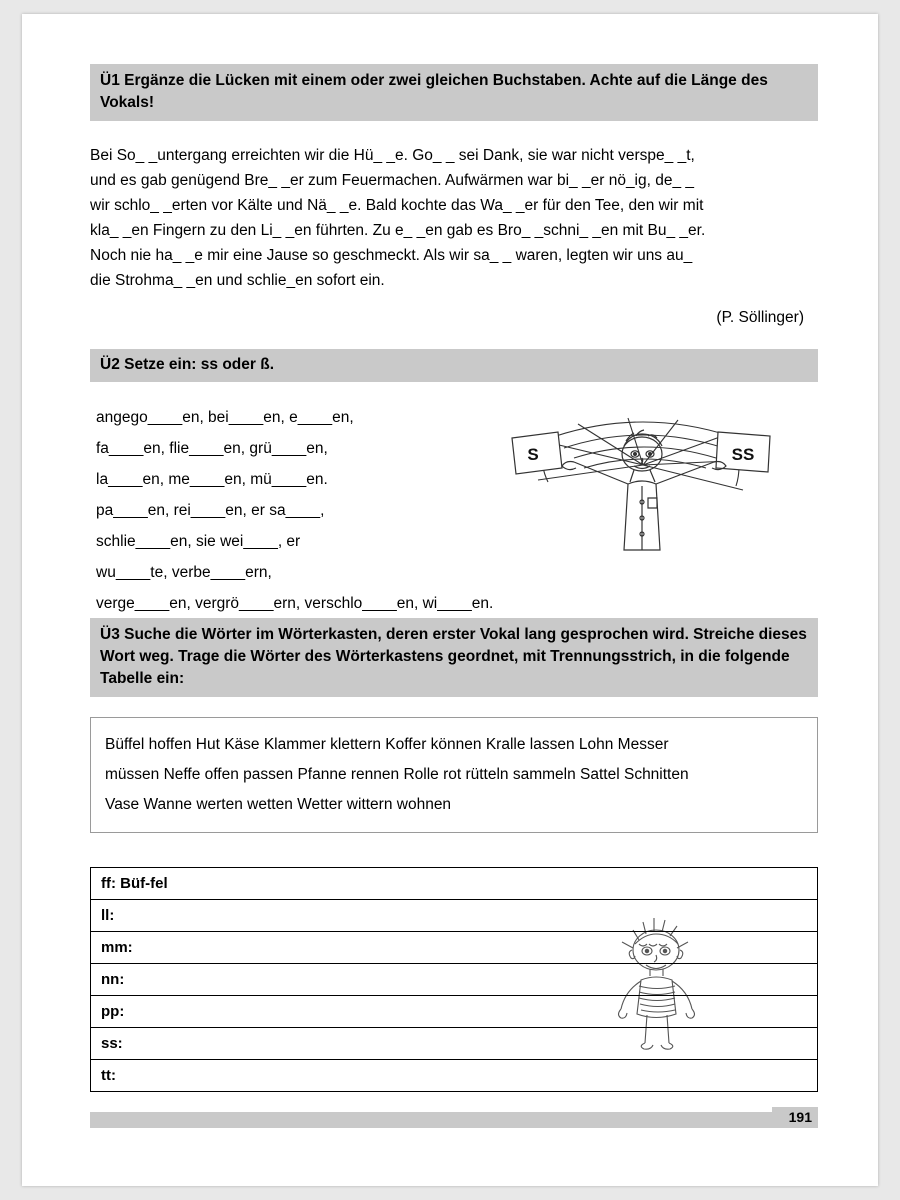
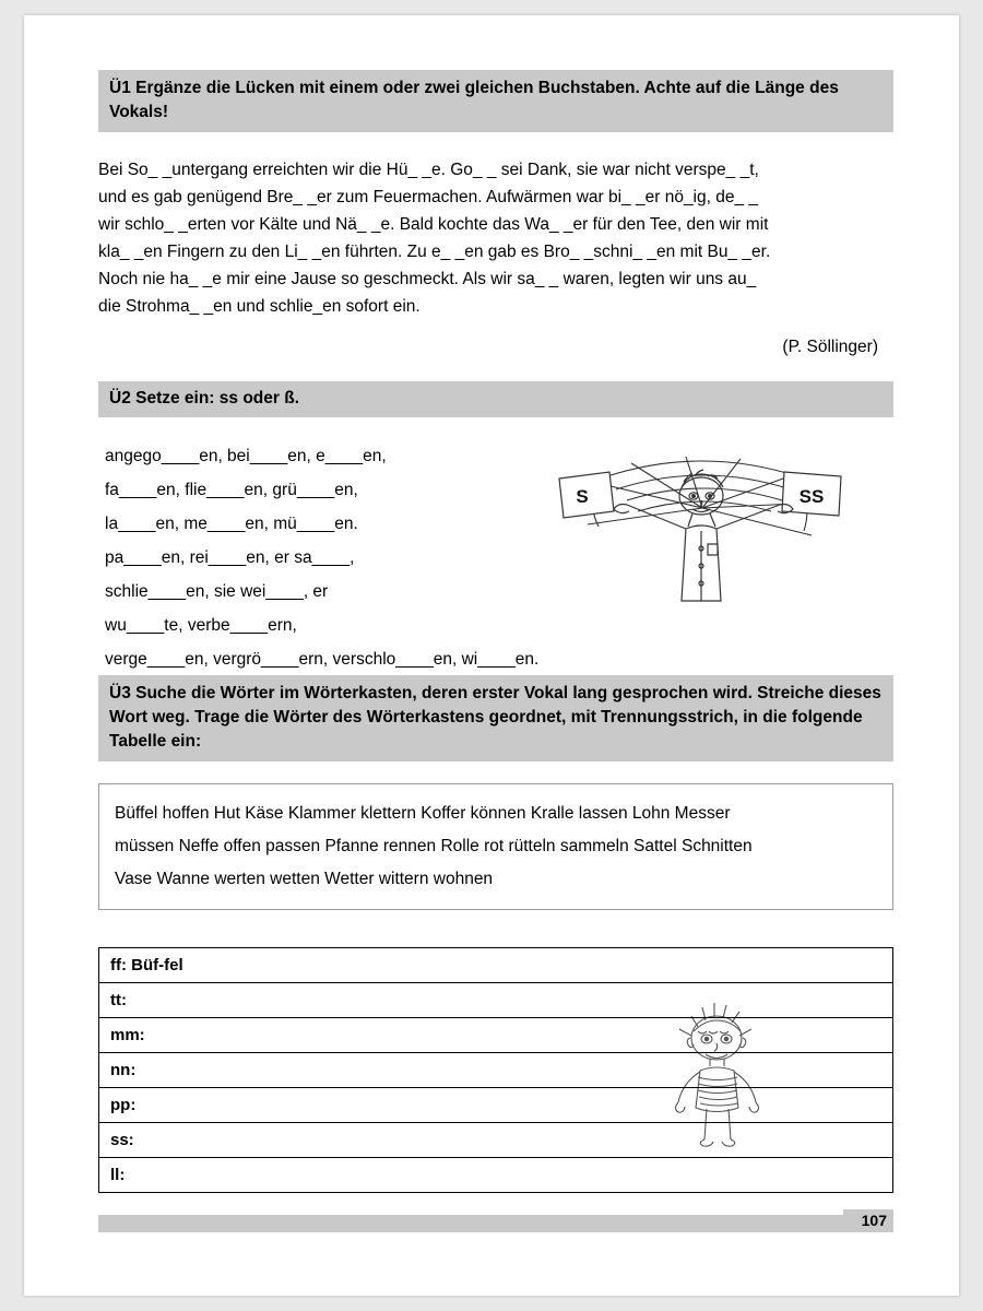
  Ü1 Ergänze die Lücken mit einem oder zwei gleichen Buchstaben. Achte auf die Länge des Vokals!
  Bei So_ _untergang erreichten wir die Hü_ _e. Go_ _ sei Dank, sie war nicht verspe_ _t,
  und es gab genügend Bre_ _er zum Feuermachen. Aufwärmen war bi_ _er nö_ig, de_ _
  wir schlo_ _erten vor Kälte und Nä_ _e. Bald kochte das Wa_ _er für den Tee, den wir mit
  kla_ _en Fingern zu den Li_ _en führten. Zu e_ _en gab es Bro_ _schni_ _en mit Bu_ _er.
  Noch nie ha_ _e mir eine Jause so geschmeckt. Als wir sa_ _ waren, legten wir uns au_
  die Strohma_ _en und schlie_en sofort ein.
  (P. Söllinger)
  Ü2 Setze ein: ss oder ß.
  angego____en, bei____en, e____en,
  fa____en, flie____en, grü____en,
  la____en, me____en, mü____en.
  pa____en, rei____en, er sa____,
  schlie____en, sie wei____, er
  wu____te, verbe____ern,
  verge____en, vergrö____ern, verschlo____en, wi____en.
  S
  SS
  Ü3 Suche die Wörter im Wörterkasten, deren erster Vokal lang gesprochen wird. Streiche dieses Wort weg. Trage die Wörter des Wörterkastens geordnet, mit Trennungsstrich, in die folgende Tabelle ein:
  Büffel hoffen Hut Käse Klammer klettern Koffer können Kralle lassen Lohn Messer
  müssen Neffe offen passen Pfanne rennen Rolle rot rütteln sammeln Sattel Schnitten
  Vase Wanne werten wetten Wetter wittern wohnen
  ff: Büf-fel
- ll:
+ tt:
  mm:
  nn:
  pp:
  ss:
- tt:
+ ll:
- 191
+ 107
